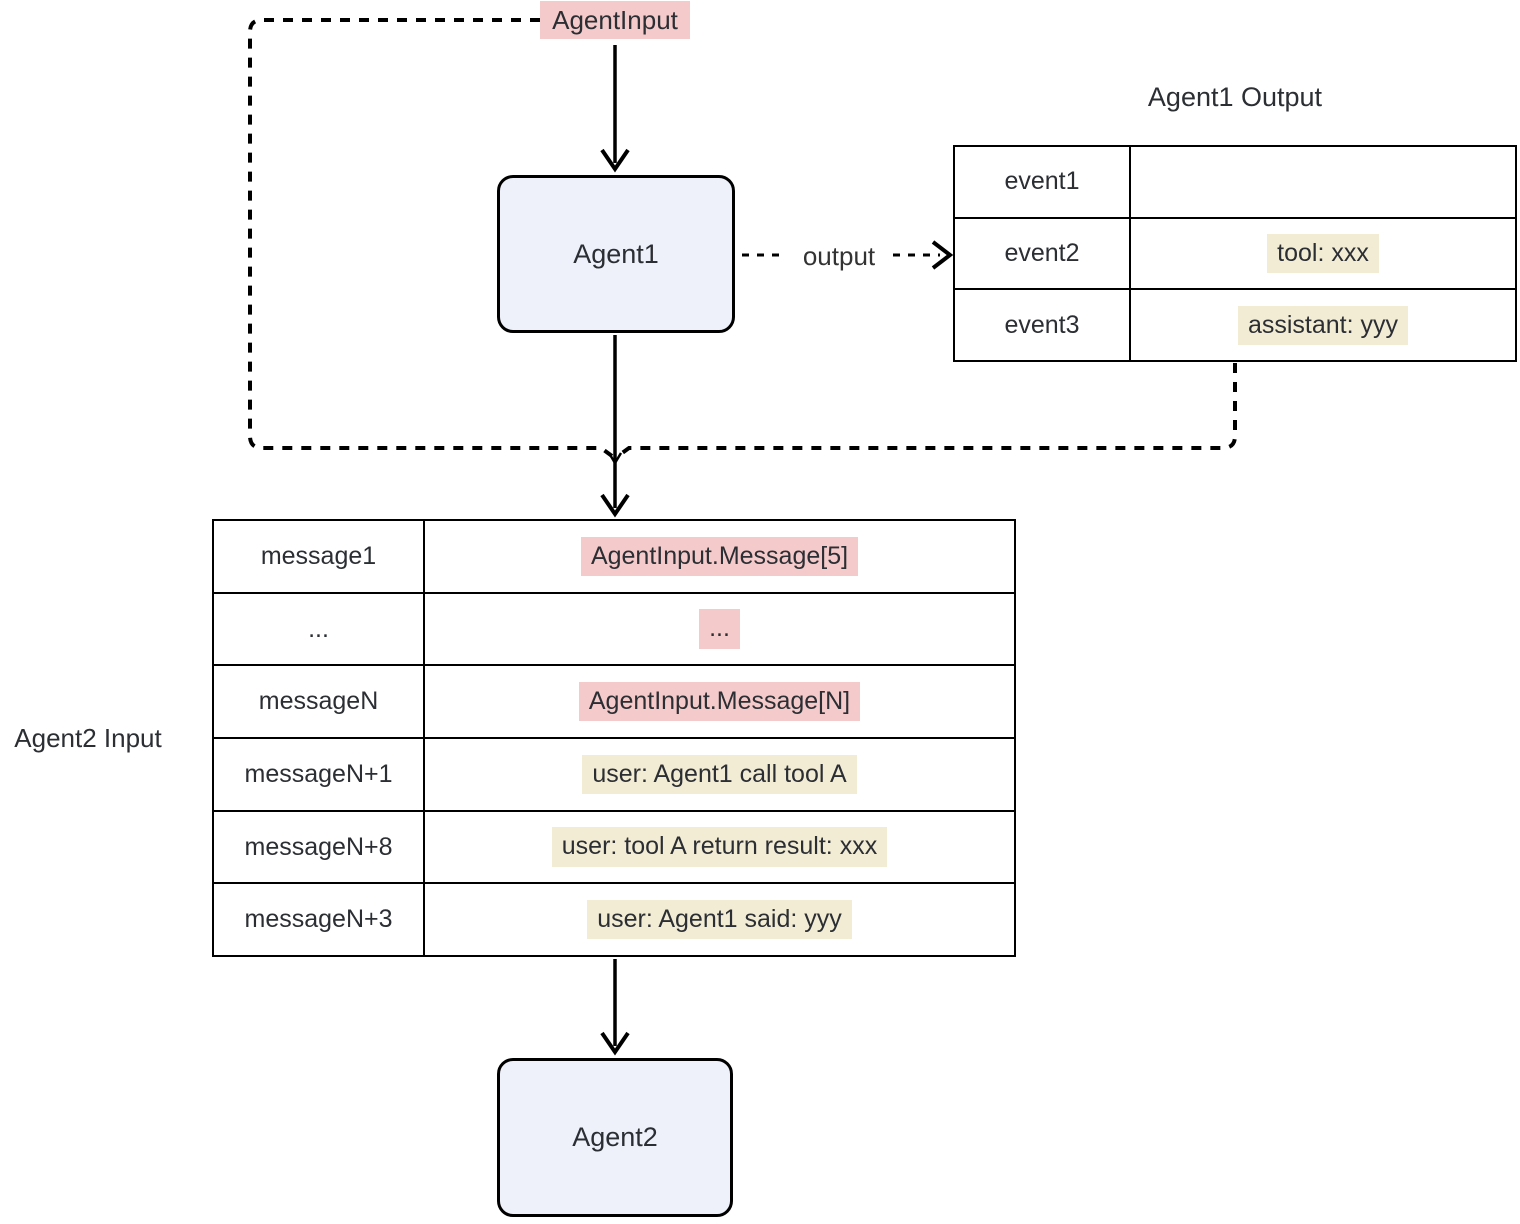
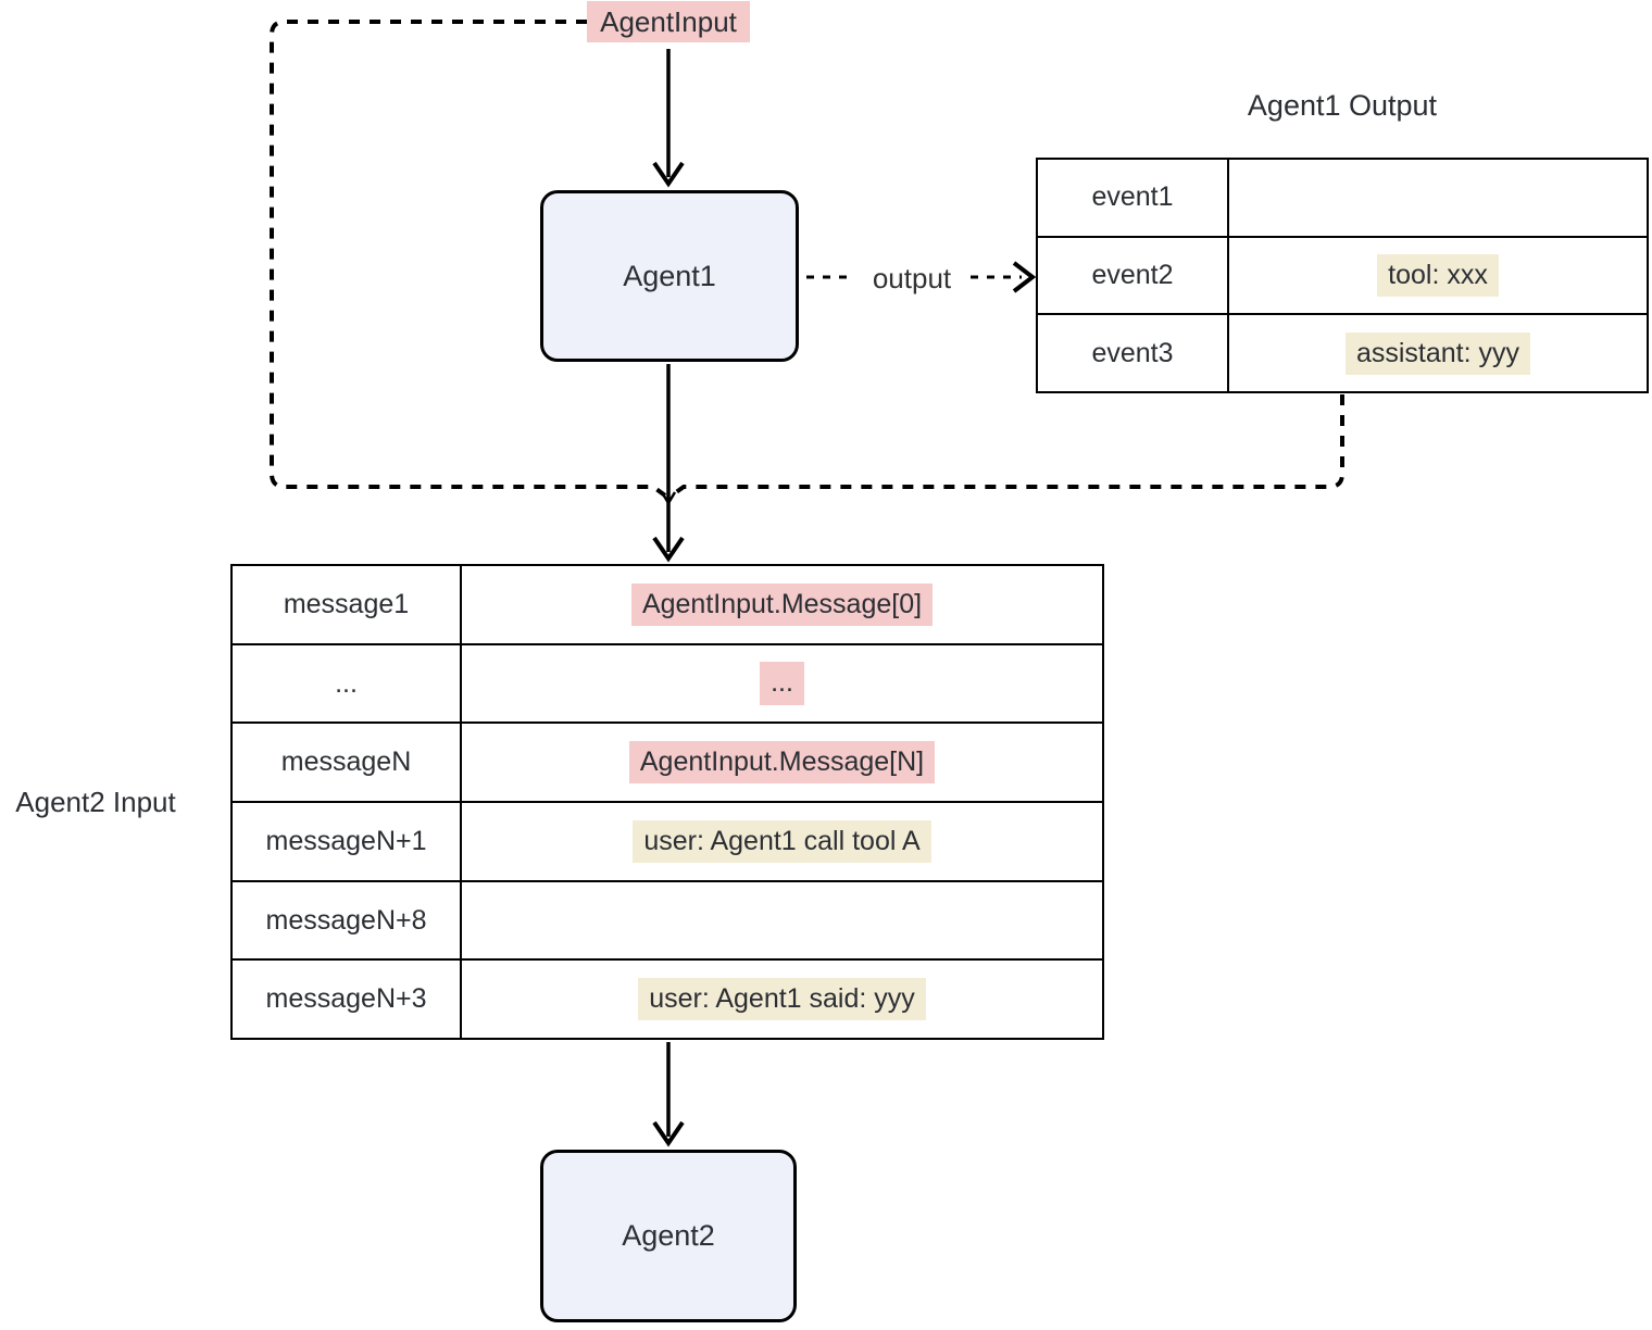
  AgentInput
  Agent1
  output
  Agent1 Output
  event1
  event2
  tool: xxx
  event3
  assistant: yyy
  Agent2 Input
  message1
- AgentInput.Message[5]
+ AgentInput.Message[0]
  ...
  ...
  messageN
  AgentInput.Message[N]
  messageN+1
  user: Agent1 call tool A
  messageN+8
- user: tool A return result: xxx
  messageN+3
  user: Agent1 said: yyy
  Agent2
